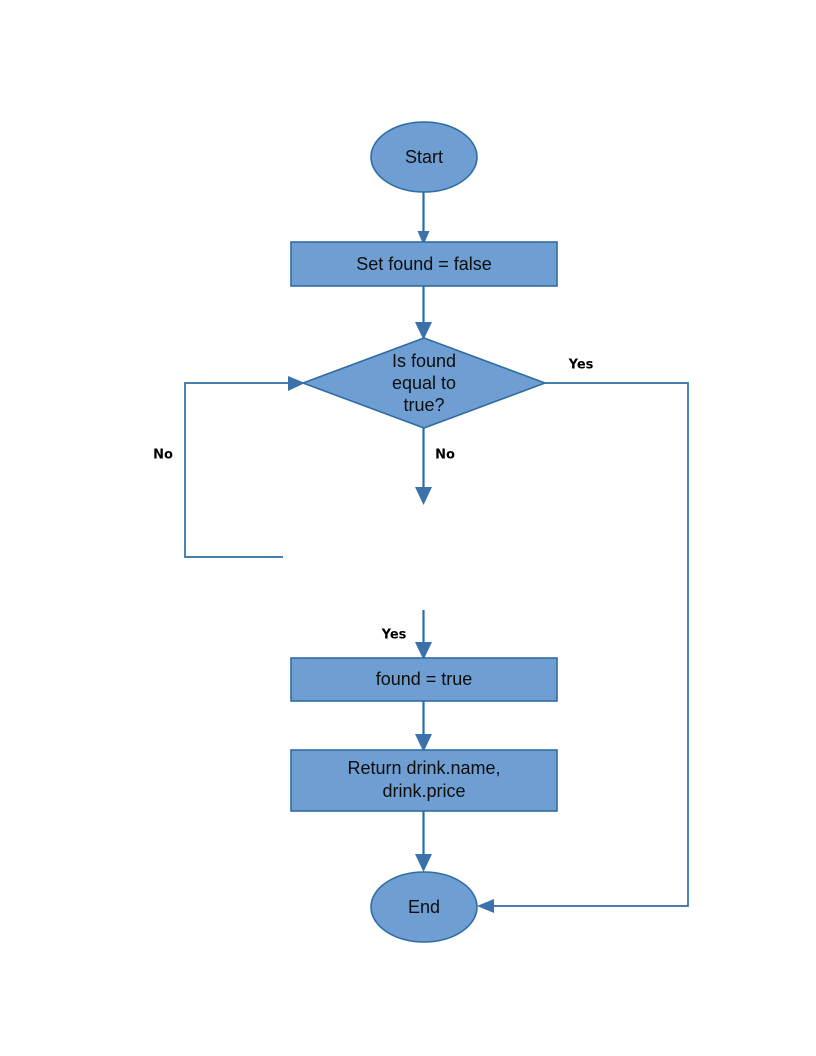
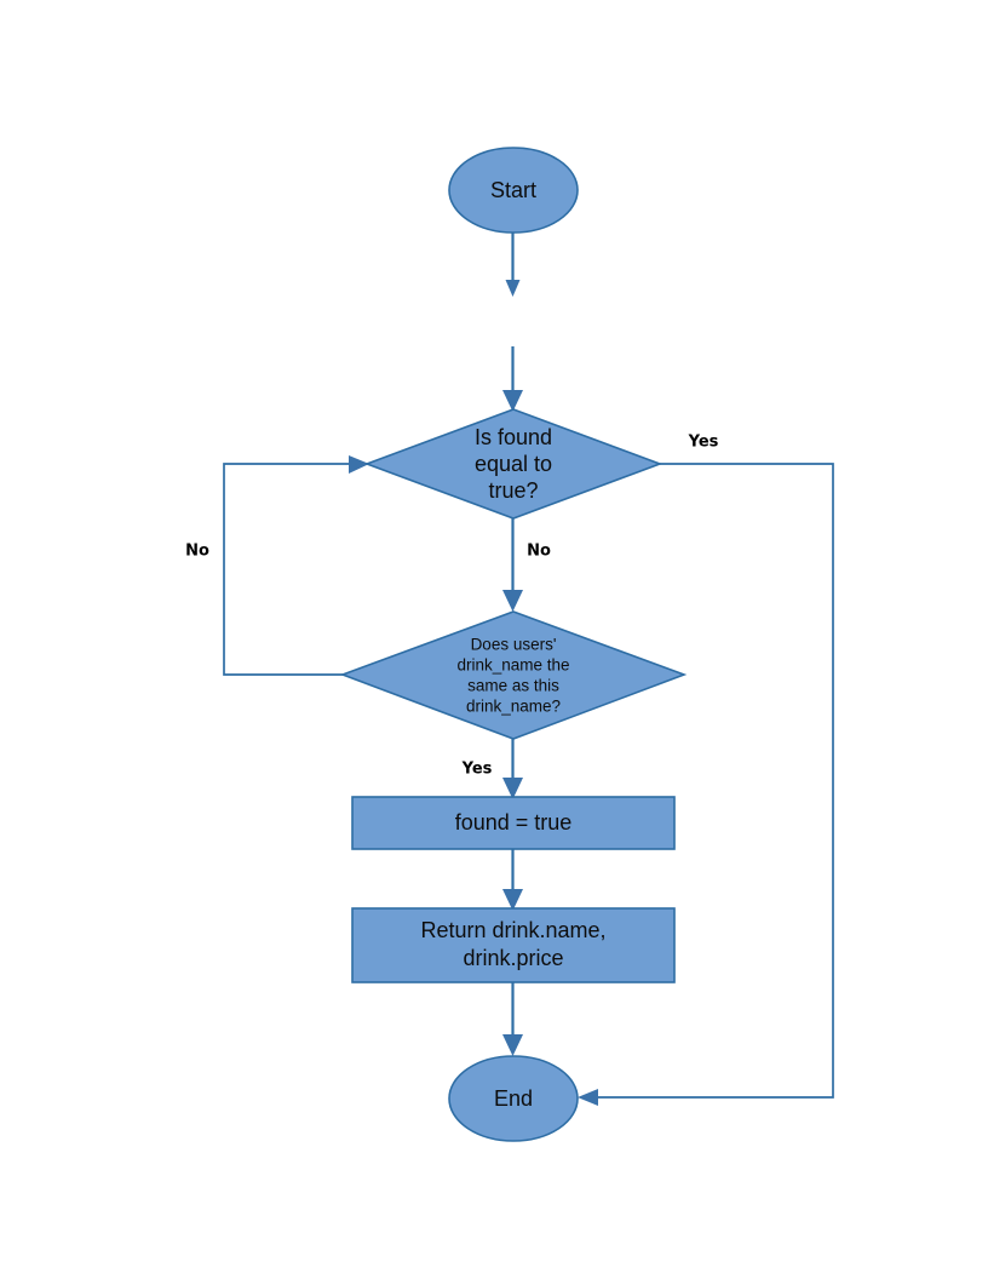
  Yes
  No
  No
  Yes
  Start
- Set found = false
  Is found
  equal to
  true?
+ Does users'
+ drink_name the
+ same as this
+ drink_name?
  found = true
  Return drink.name,
  drink.price
  End
